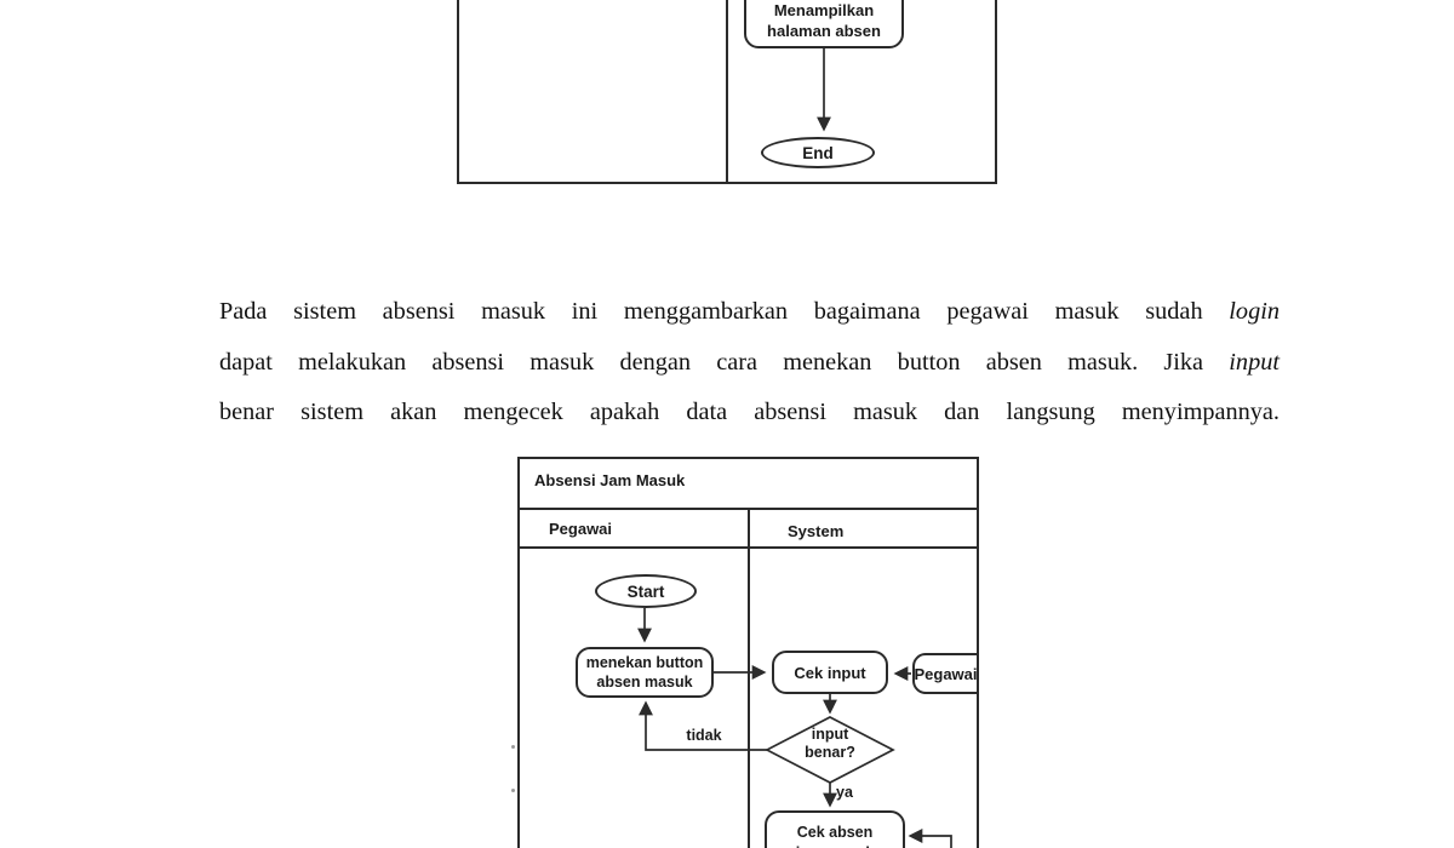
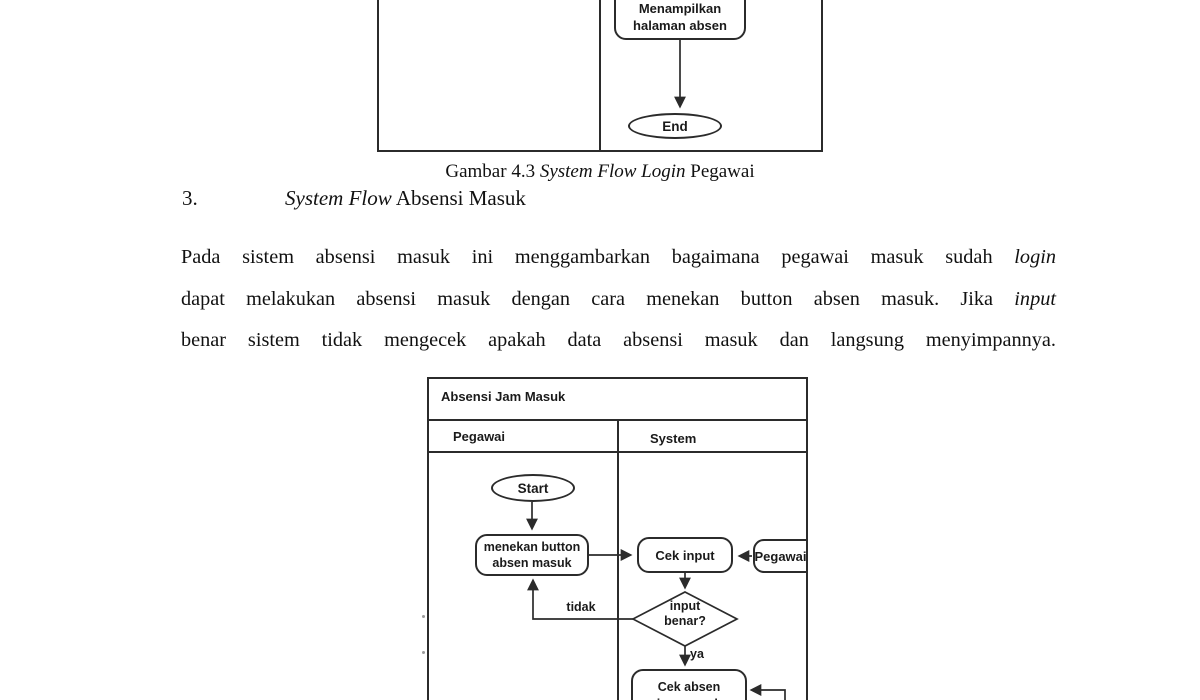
  Menampilkan
  halaman absen
  End
+ Gambar 4.3 System Flow Login Pegawai
+ 3. System Flow Absensi Masuk
  Pada sistem absensi masuk ini menggambarkan bagaimana pegawai masuk sudah login
  dapat melakukan absensi masuk dengan cara menekan button absen masuk. Jika input
- benar sistem akan mengecek apakah data absensi masuk dan langsung menyimpannya.
+ benar sistem tidak mengecek apakah data absensi masuk dan langsung menyimpannya.
  Absensi Jam Masuk
  Pegawai
  System
  Start
  menekan button
  absen masuk
  Cek input
  Pegawai
  input
  benar?
  tidak
  ya
  Cek absen
